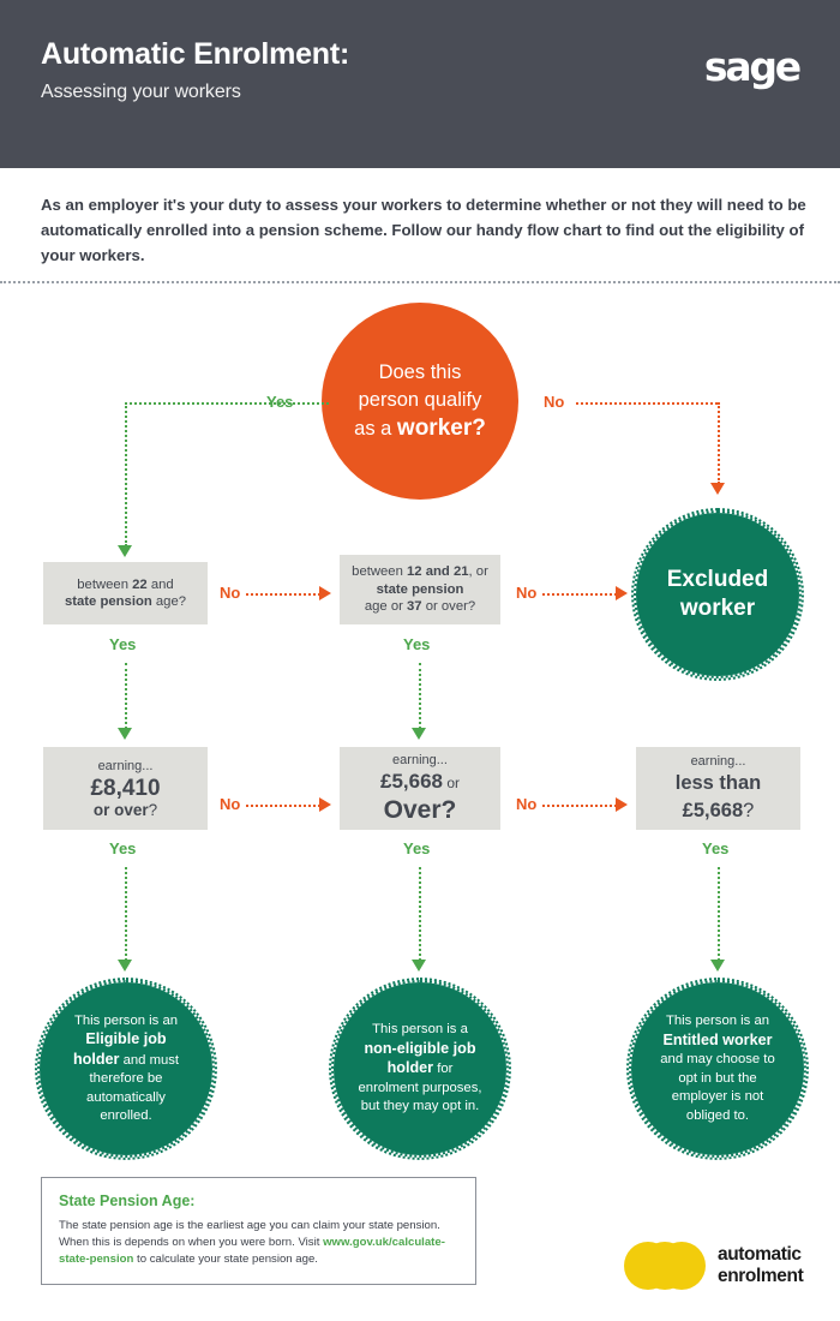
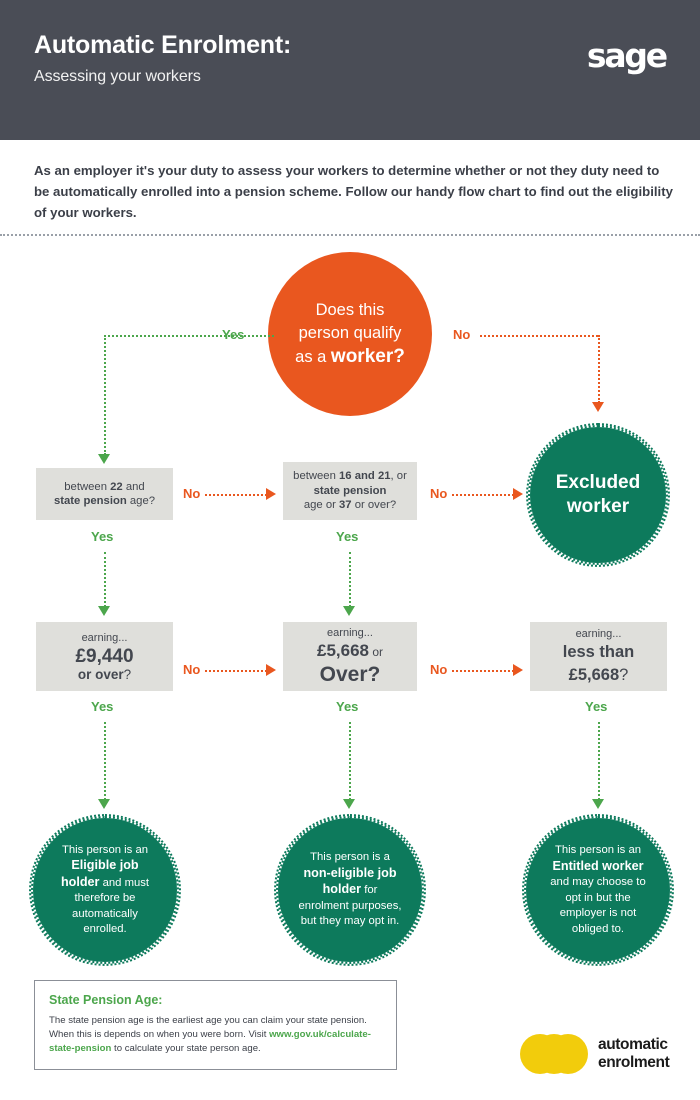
  Automatic Enrolment:
  Assessing your workers
  sage
- As an employer it's your duty to assess your workers to determine whether or not they will need to be automatically enrolled into a pension scheme. Follow our handy flow chart to find out the eligibility of your workers.
+ As an employer it's your duty to assess your workers to determine whether or not they duty need to be automatically enrolled into a pension scheme. Follow our handy flow chart to find out the eligibility of your workers.
  Does this
  person qualify
  as a worker?
  Yes
  No
  between 22 and
  state pension age?
  No
  Yes
- between 12 and 21, or
+ between 16 and 21, or
  state pension
  age or 37 or over?
  No
  Yes
  Excluded
  worker
  earning...
- £8,410
+ £9,440
  or over?
  No
  Yes
  earning...
  £5,668 or
  Over?
  No
  Yes
  earning...
  less than
  £5,668?
  Yes
  This person is an Eligible job holder and must therefore be automatically enrolled.
  This person is a non-eligible job holder for enrolment purposes, but they may opt in.
  This person is an Entitled worker and may choose to opt in but the employer is not obliged to.
  State Pension Age:
- The state pension age is the earliest age you can claim your state pension. When this is depends on when you were born. Visit www.gov.uk/calculate-state-pension to calculate your state pension age.
+ The state pension age is the earliest age you can claim your state pension. When this is depends on when you were born. Visit www.gov.uk/calculate-state-pension to calculate your state person age.
  automatic
  enrolment
